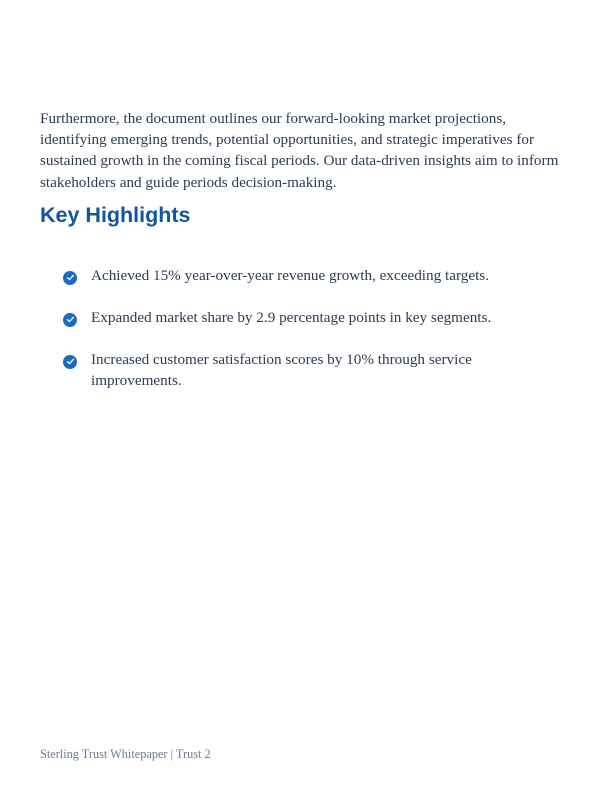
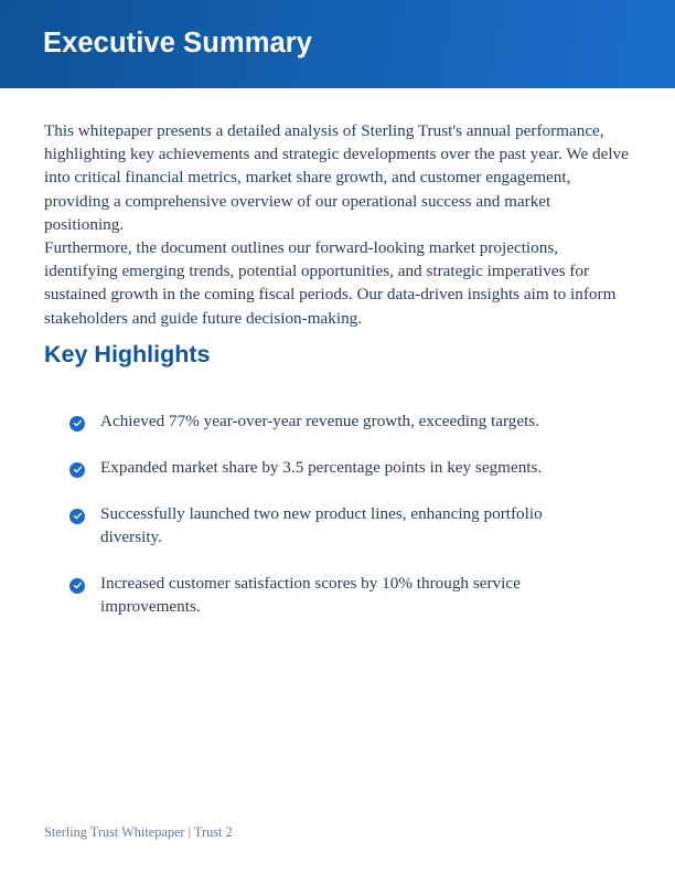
+ Executive Summary
+ This whitepaper presents a detailed analysis of Sterling Trust's annual performance, highlighting key achievements and strategic developments over the past year. We delve into critical financial metrics, market share growth, and customer engagement, providing a comprehensive overview of our operational success and market positioning.
- Furthermore, the document outlines our forward-looking market projections, identifying emerging trends, potential opportunities, and strategic imperatives for sustained growth in the coming fiscal periods. Our data-driven insights aim to inform stakeholders and guide periods decision-making.
+ Furthermore, the document outlines our forward-looking market projections, identifying emerging trends, potential opportunities, and strategic imperatives for sustained growth in the coming fiscal periods. Our data-driven insights aim to inform stakeholders and guide future decision-making.
  Key Highlights
- Achieved 15% year-over-year revenue growth, exceeding targets.
+ Achieved 77% year-over-year revenue growth, exceeding targets.
- Expanded market share by 2.9 percentage points in key segments.
+ Expanded market share by 3.5 percentage points in key segments.
+ Successfully launched two new product lines, enhancing portfolio diversity.
  Increased customer satisfaction scores by 10% through service improvements.
  Sterling Trust Whitepaper | Trust 2
